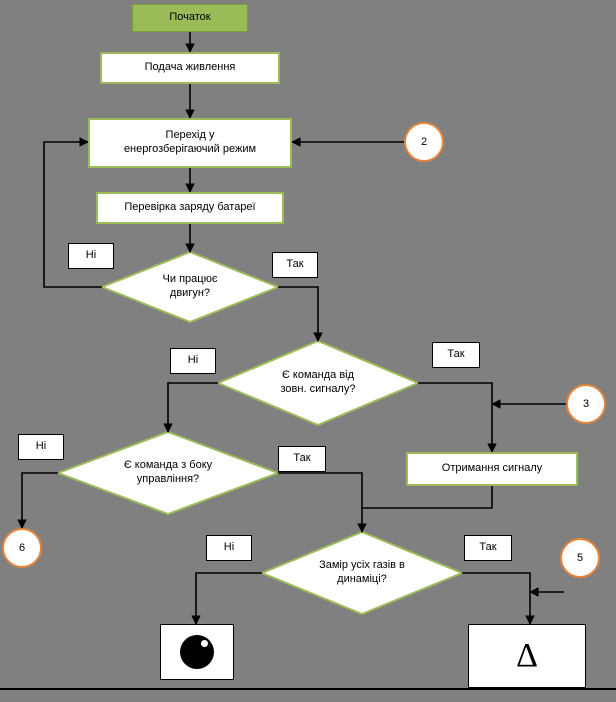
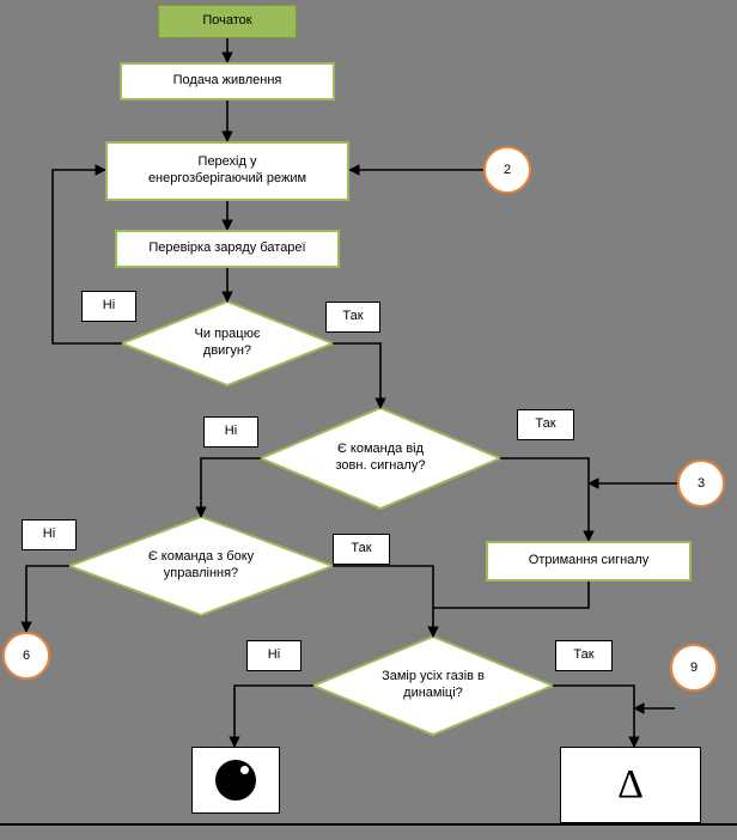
  Початок
  Подача живлення
  Перехід у
  енергозберігаючий режим
  Перевірка заряду батареї
  Чи працює
  двигун?
  Є команда від
  зовн. сигналу?
  Є команда з боку
  управління?
  Замір усіх газів в
  динаміці?
  Отримання сигналу
  Δ
  2
  3
  6
- 5
+ 9
  Ні
  Так
  Ні
  Так
  Ні
  Так
  Ні
  Так
